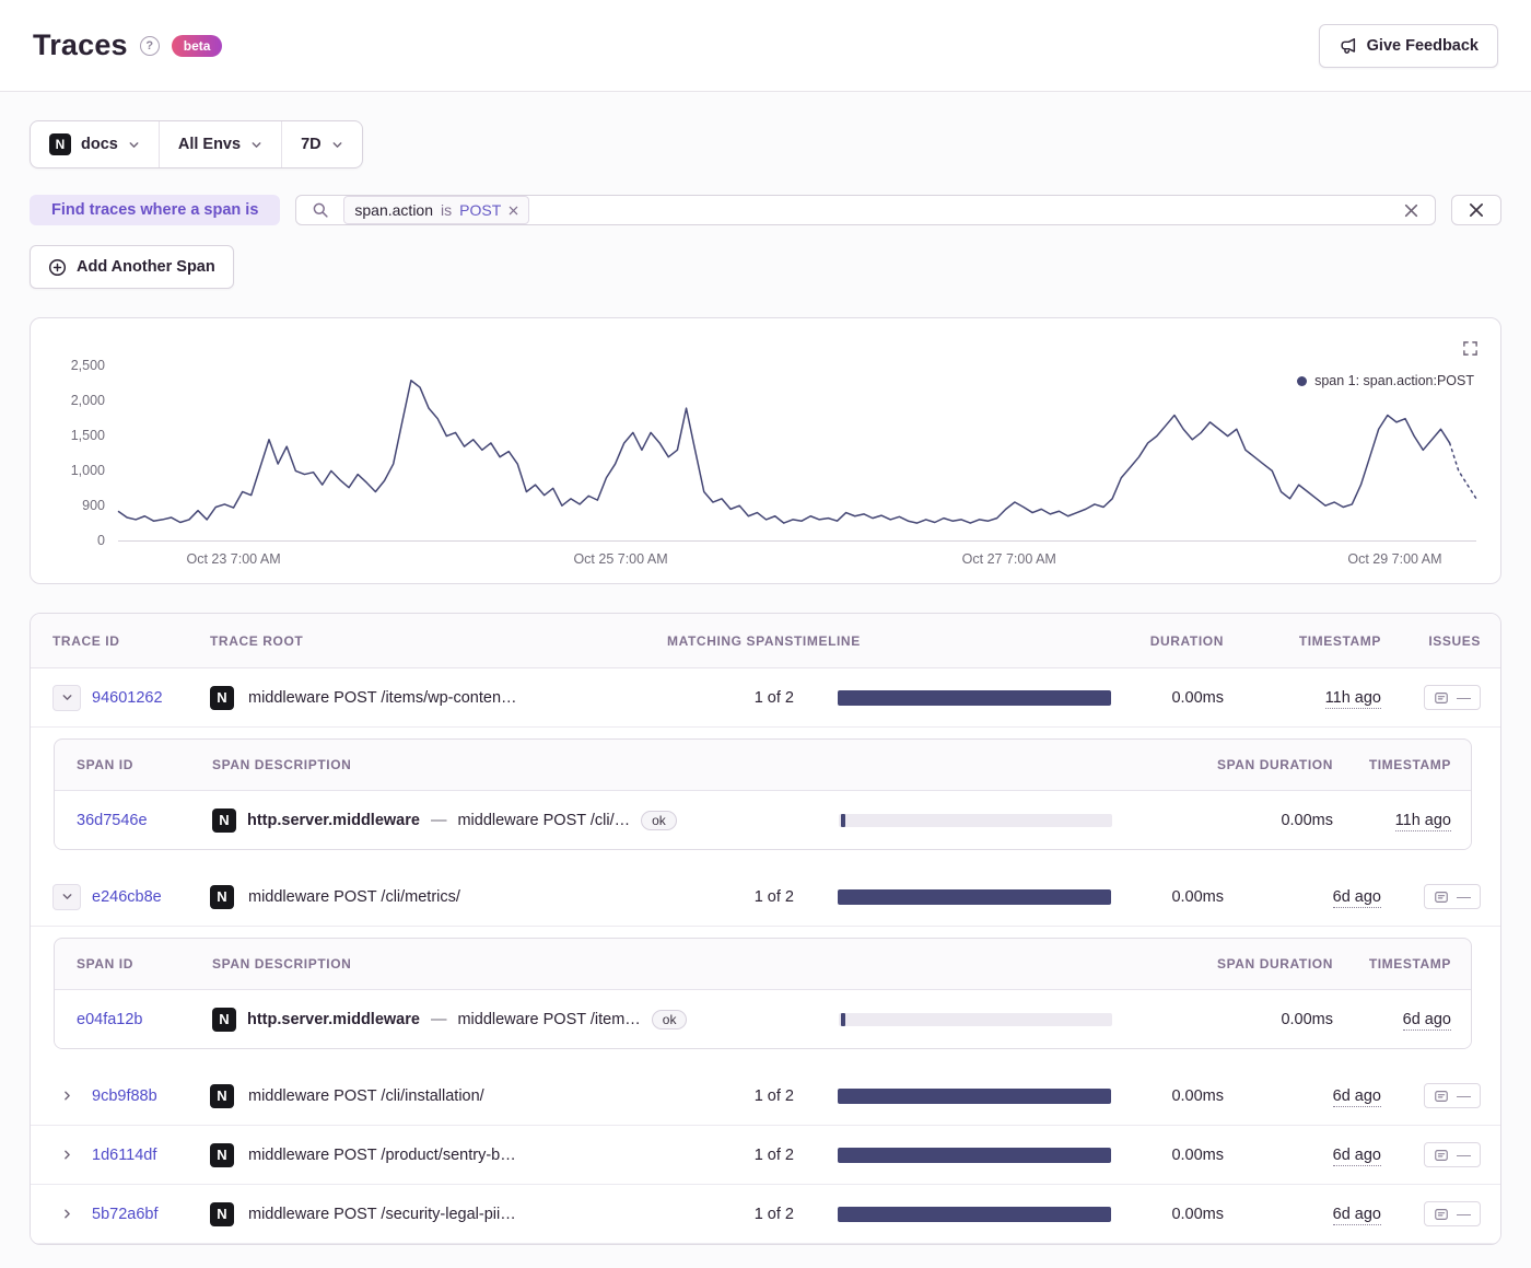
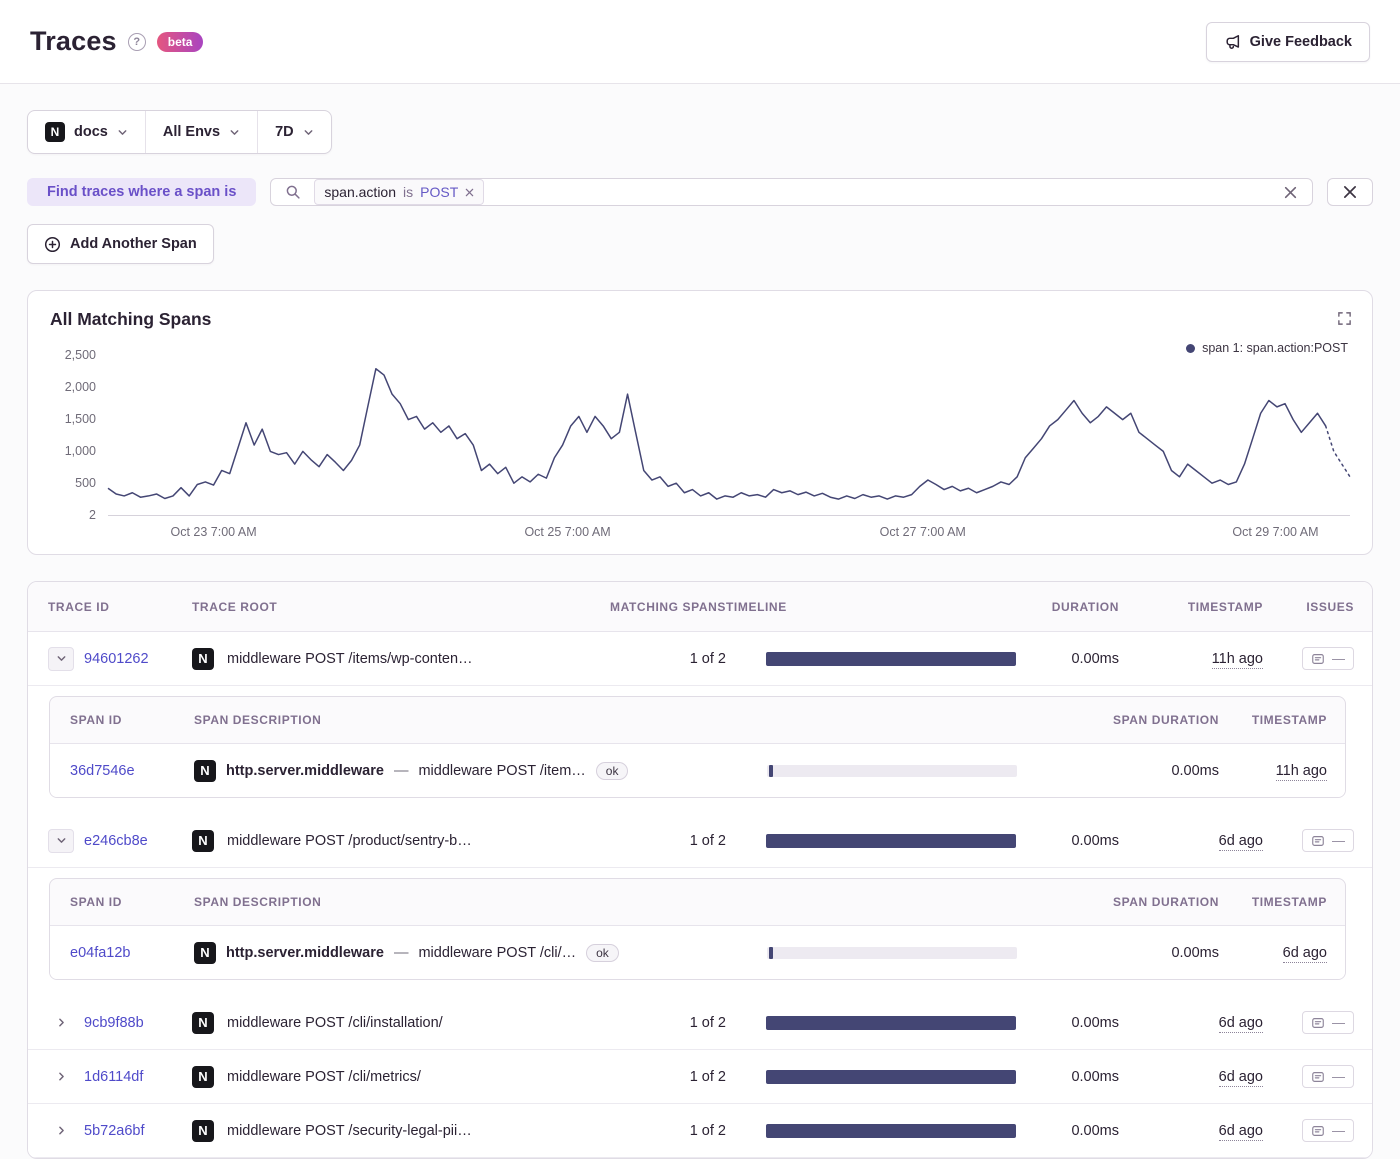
  Traces
  ?
  beta
  Give Feedback
  N
  docs
  All Envs
  7D
  Find traces where a span is
  span.action
  is
  POST
  Add Another Span
+ All Matching Spans
  span 1: span.action:POST
  2,500
  2,000
  1,500
  1,000
- 900
+ 500
- 0
+ 2
  Oct 23 7:00 AM
  Oct 25 7:00 AM
  Oct 27 7:00 AM
  Oct 29 7:00 AM
  TRACE ID
  TRACE ROOT
  MATCHING SPANS
  TIMELINE
  DURATION
  TIMESTAMP
  ISSUES
  94601262
  N
  middleware POST /items/wp-conten…
  1 of 2
  0.00ms
  11h ago
  —
  SPAN ID
  SPAN DESCRIPTION
  SPAN DURATION
  TIMESTAMP
  36d7546e
  N
  http.server.middleware
  —
- middleware POST /cli/…
+ middleware POST /item…
  ok
  0.00ms
  11h ago
  e246cb8e
  N
- middleware POST /cli/metrics/
+ middleware POST /product/sentry-b…
  1 of 2
  0.00ms
  6d ago
  —
  SPAN ID
  SPAN DESCRIPTION
  SPAN DURATION
  TIMESTAMP
  e04fa12b
  N
  http.server.middleware
  —
- middleware POST /item…
+ middleware POST /cli/…
  ok
  0.00ms
  6d ago
  9cb9f88b
  N
  middleware POST /cli/installation/
  1 of 2
  0.00ms
  6d ago
  —
  1d6114df
  N
- middleware POST /product/sentry-b…
+ middleware POST /cli/metrics/
  1 of 2
  0.00ms
  6d ago
  —
  5b72a6bf
  N
  middleware POST /security-legal-pii…
  1 of 2
  0.00ms
  6d ago
  —
